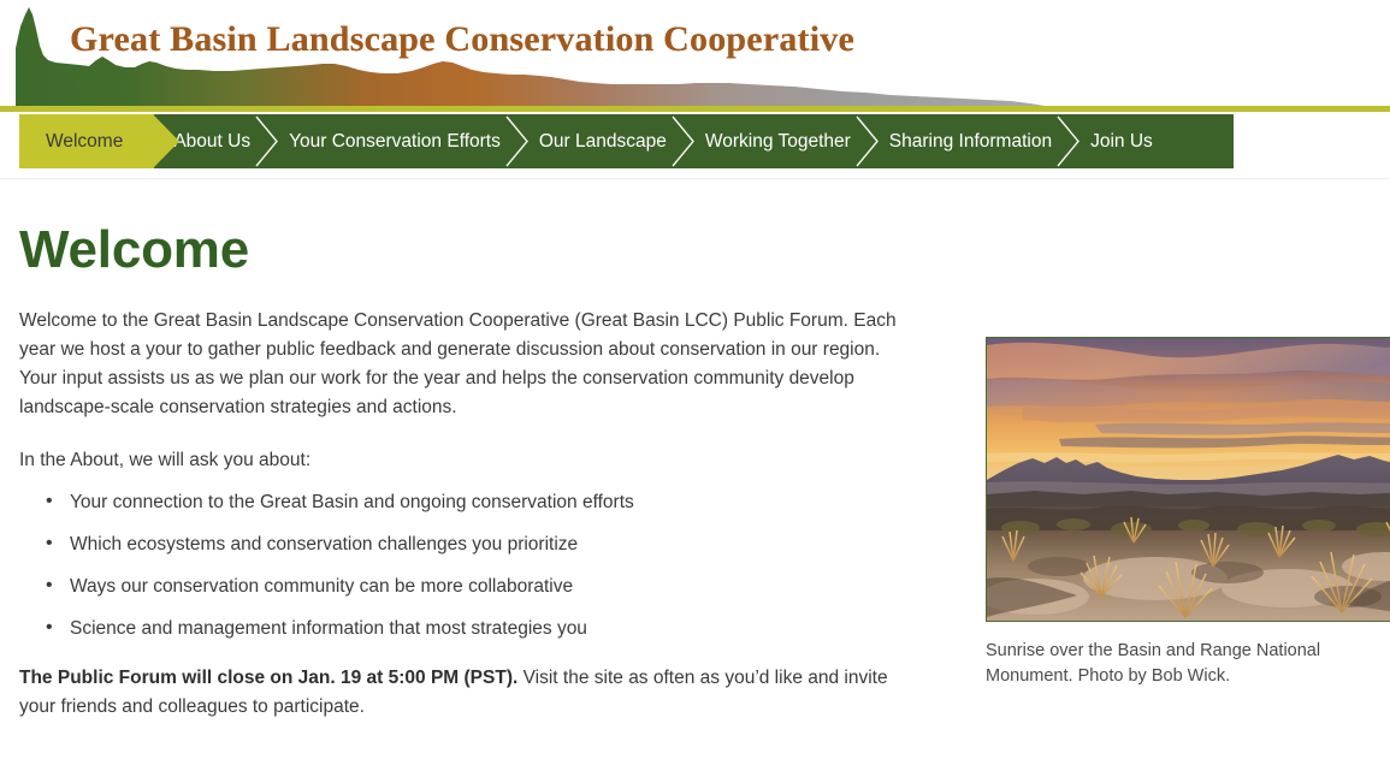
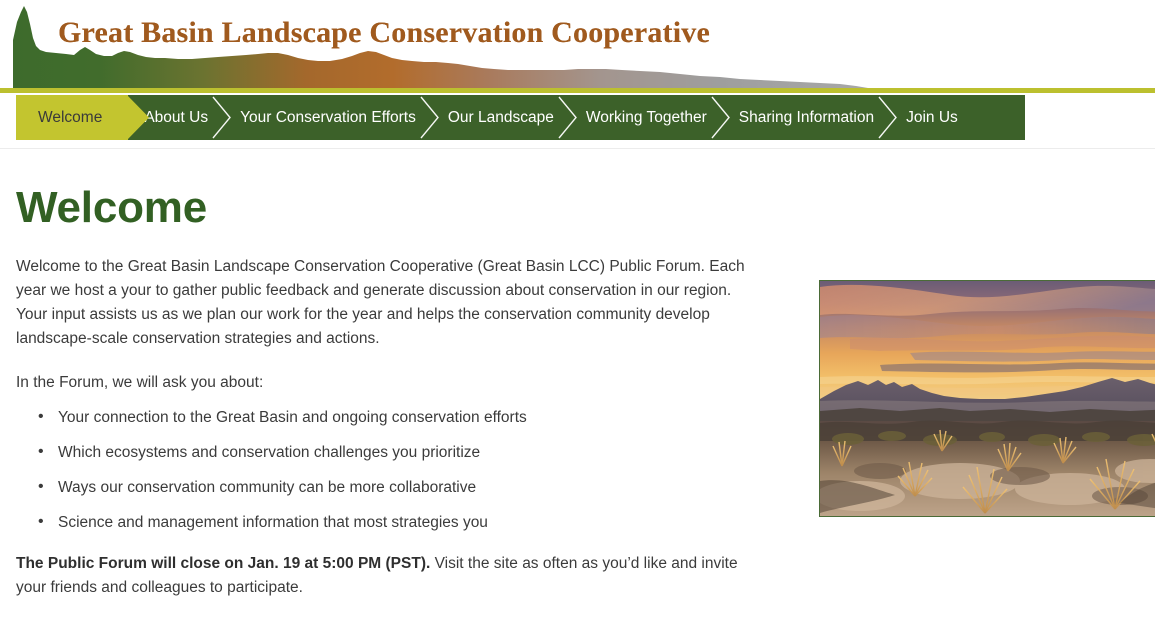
  Great Basin Landscape Conservation Cooperative
  Welcome
  About Us
  Your Conservation Efforts
  Our Landscape
  Working Together
  Sharing Information
  Join Us
  Welcome
  Welcome to the Great Basin Landscape Conservation Cooperative (Great Basin LCC) Public Forum. Each year we host a your to gather public feedback and generate discussion about conservation in our region. Your input assists us as we plan our work for the year and helps the conservation community develop landscape-scale conservation strategies and actions.
- In the About, we will ask you about:
+ In the Forum, we will ask you about:
  Your connection to the Great Basin and ongoing conservation efforts
  Which ecosystems and conservation challenges you prioritize
  Ways our conservation community can be more collaborative
  Science and management information that most strategies you
  The Public Forum will close on Jan. 19 at 5:00 PM (PST). Visit the site as often as you’d like and invite your friends and colleagues to participate.
- Sunrise over the Basin and Range National Monument. Photo by Bob Wick.
